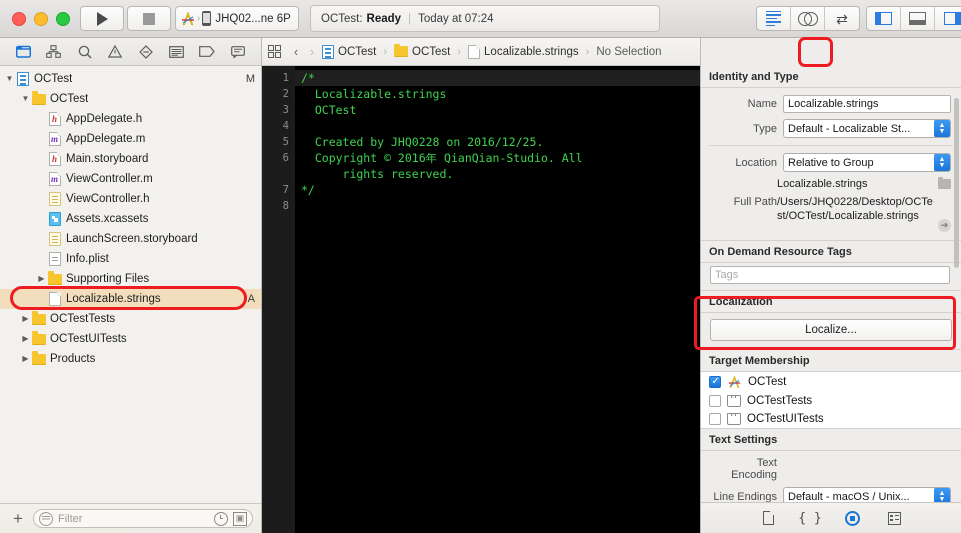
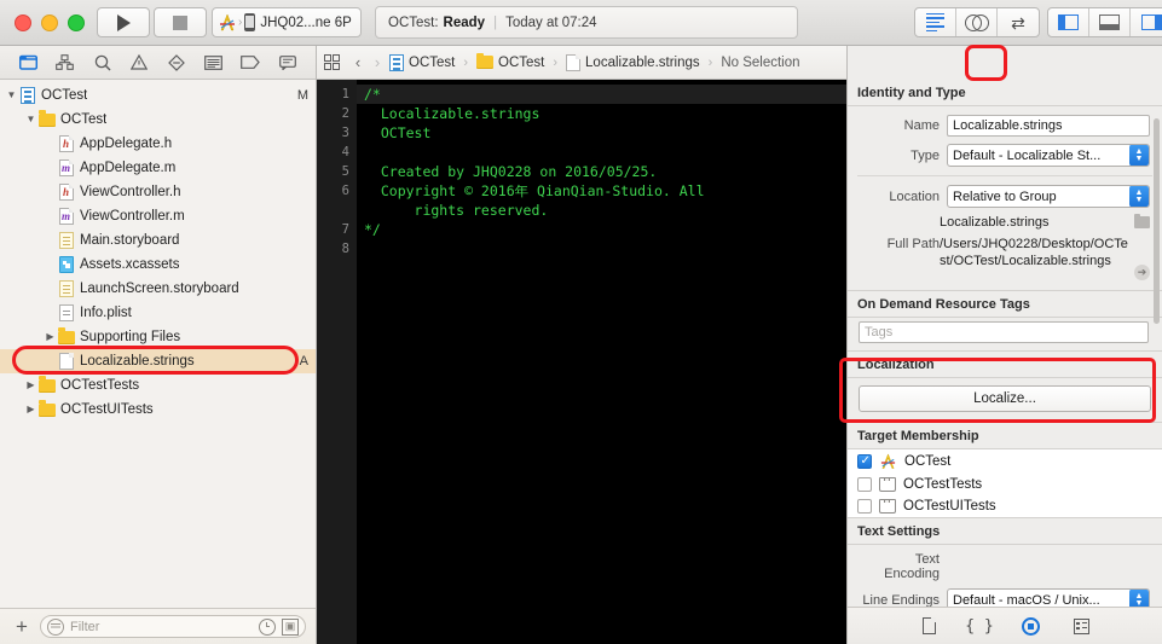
  ›
  JHQ02...ne 6P
  OCTest:
  Ready
  |
  Today at 07:24
  ⇄
  OCTest
  M
  OCTest
  h
  AppDelegate.h
  m
  AppDelegate.m
  h
- Main.storyboard
+ ViewController.h
  m
  ViewController.m
- ViewController.h
+ Main.storyboard
  Assets.xcassets
  LaunchScreen.storyboard
  Info.plist
  Supporting Files
  Localizable.strings
  A
  OCTestTests
  OCTestUITests
- Products
  +
  Filter
  ▣
  ‹
  ›
  OCTest
  ›
  OCTest
  ›
  Localizable.strings
  ›
  No Selection
  1
  2
  3
  4
  5
  6
  7
  8
  /*
  Localizable.strings
  OCTest
- Created by JHQ0228 on 2016/12/25.
+ Created by JHQ0228 on 2016/05/25.
  Copyright © 2016年 QianQian-Studio. All
  rights reserved.
  */
  Identity and Type
  Name
  Localizable.strings
  Type
  Default - Localizable St...
  Location
  Relative to Group
  Localizable.strings
  Full Path
  /Users/JHQ0228/Desktop/OCTest/OCTest/Localizable.strings
  ➔
  On Demand Resource Tags
  Tags
  Localization
  Localize...
  Target Membership
  OCTest
  OCTestTests
  OCTestUITests
  Text Settings
  Text Encoding
  Line Endings
  Default - macOS / Unix...
  { }
